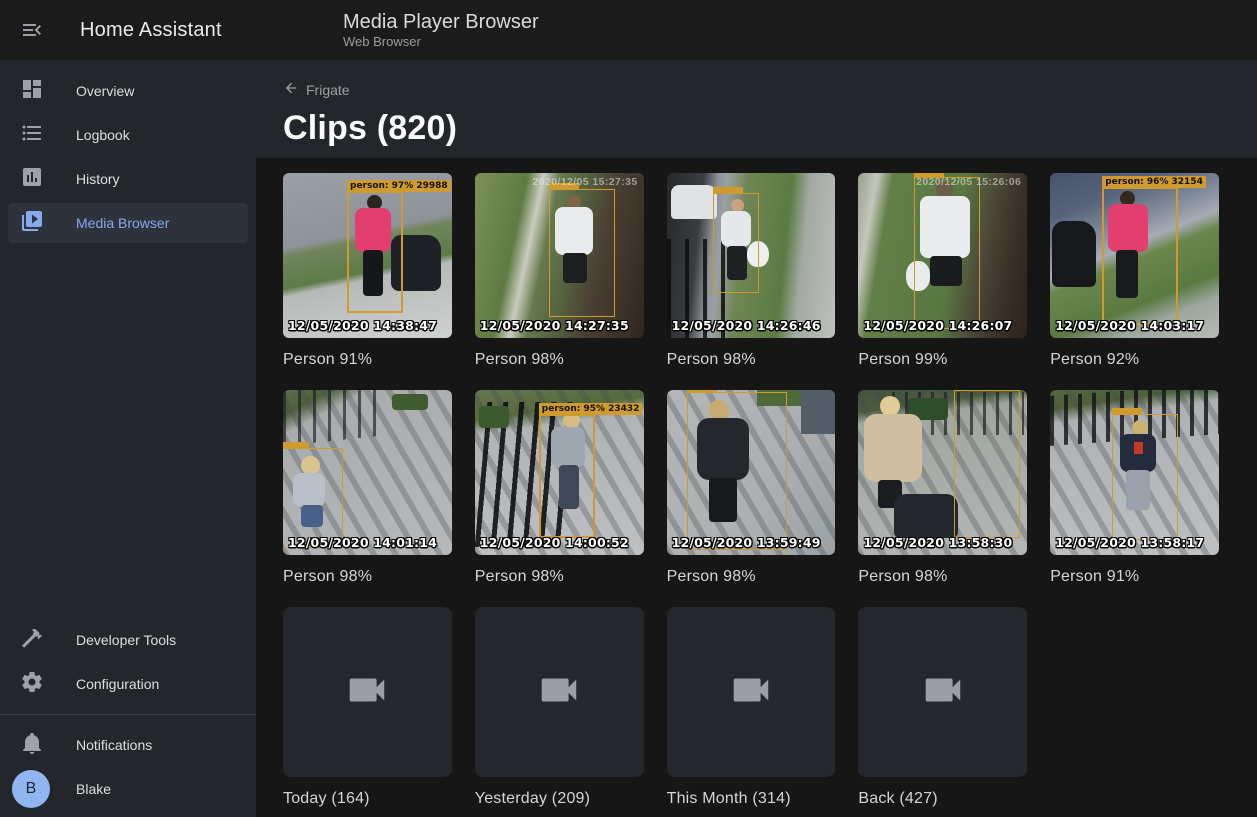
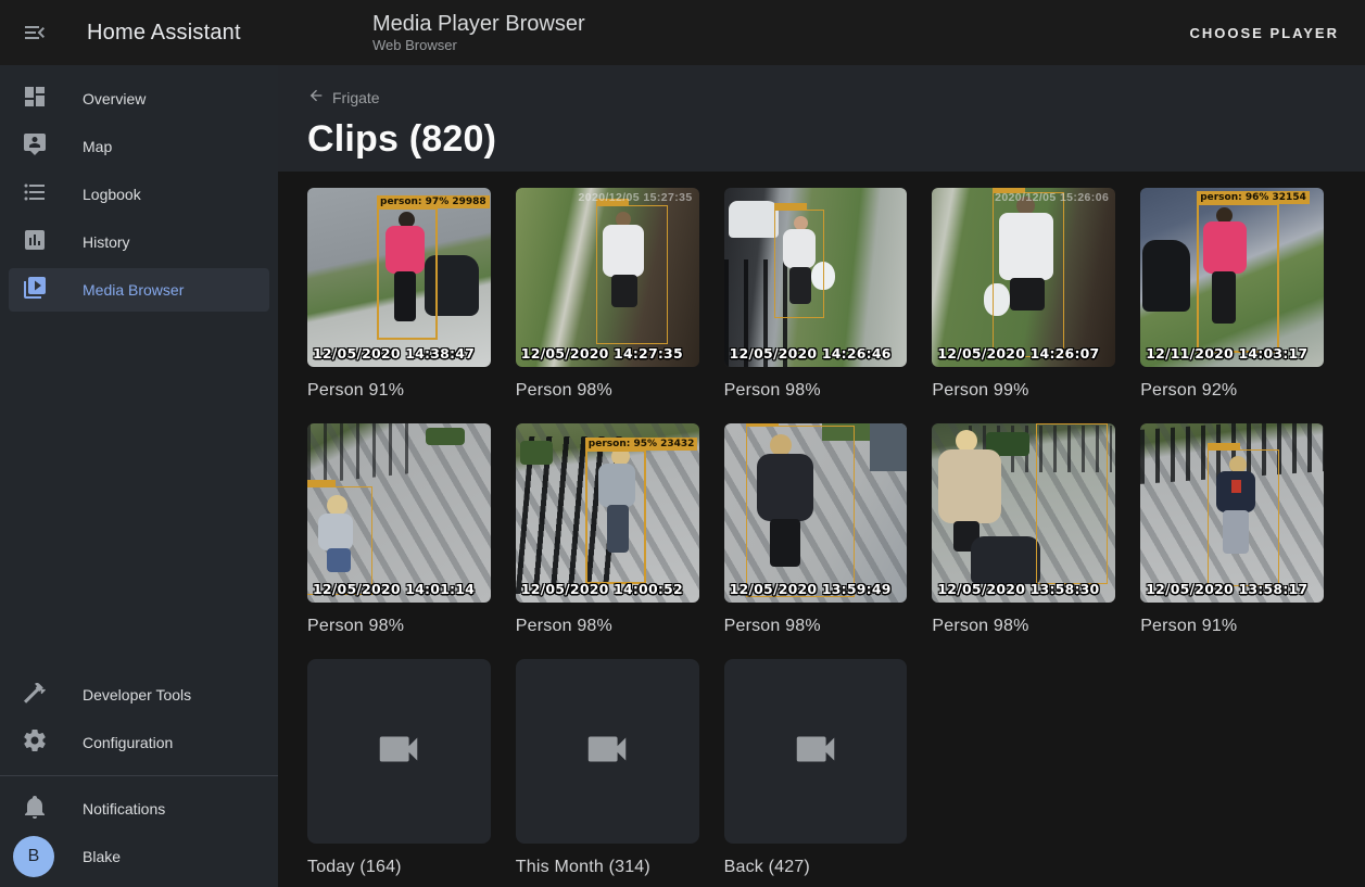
  Home Assistant
  Overview
+ Map
  Logbook
  History
  Media Browser
  Developer Tools
  Configuration
  Notifications
  B
  Blake
  Media Player Browser
  Web Browser
+ CHOOSE PLAYER
  Frigate
  Clips (820)
  person: 97% 29988
  12/05/2020 14:38:47
  Person 91%
  2020/12/05 15:27:35
  12/05/2020 14:27:35
  Person 98%
  12/05/2020 14:26:46
  Person 98%
  2020/12/05 15:26:06
  12/05/2020 14:26:07
  Person 99%
  person: 96% 32154
- 12/05/2020 14:03:17
+ 12/11/2020 14:03:17
  Person 92%
  12/05/2020 14:01:14
  Person 98%
  person: 95% 23432
  12/05/2020 14:00:52
  Person 98%
  12/05/2020 13:59:49
  Person 98%
  12/05/2020 13:58:30
  Person 98%
  12/05/2020 13:58:17
  Person 91%
  Today (164)
- Yesterday (209)
  This Month (314)
  Back (427)
